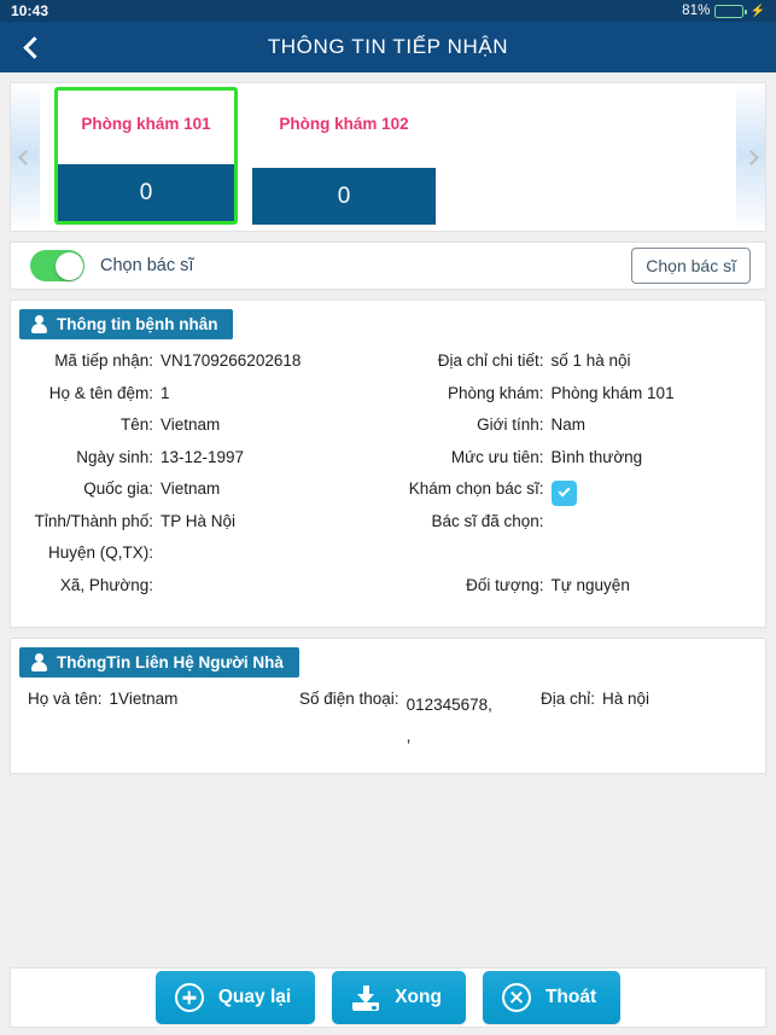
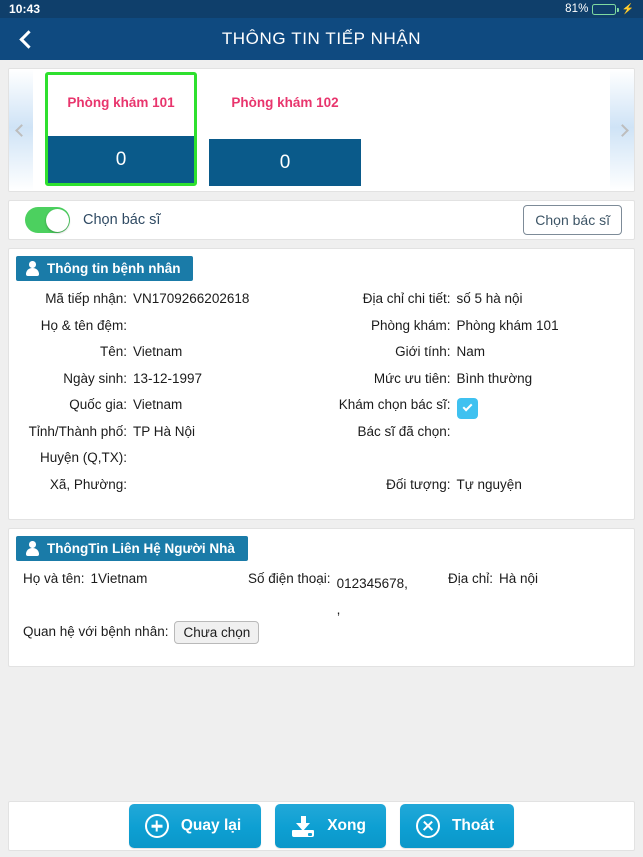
  10:43
  81%
  ⚡
  THÔNG TIN TIẾP NHẬN
  Phòng khám 101
  0
  Phòng khám 102
  0
  Chọn bác sĩ
  Chọn bác sĩ
  Thông tin bệnh nhân
  Mã tiếp nhận:
  VN1709266202618
  Họ & tên đệm:
- 1
  Tên:
  Vietnam
  Ngày sinh:
  13-12-1997
  Quốc gia:
  Vietnam
  Tỉnh/Thành phố:
  TP Hà Nội
  Huyện (Q,TX):
  Xã, Phường:
  Địa chỉ chi tiết:
- số 1 hà nội
+ số 5 hà nội
  Phòng khám:
  Phòng khám 101
  Giới tính:
  Nam
  Mức ưu tiên:
  Bình thường
  Khám chọn bác sĩ:
  Bác sĩ đã chọn:
  Đối tượng:
  Tự nguyện
  ThôngTin Liên Hệ Người Nhà
  Họ và tên:
  1Vietnam
  Số điện thoại:
  012345678,
  ,
  Địa chỉ:
  Hà nội
+ Quan hệ với bệnh nhân:
+ Chưa chọn
  Quay lại
  Xong
  Thoát
